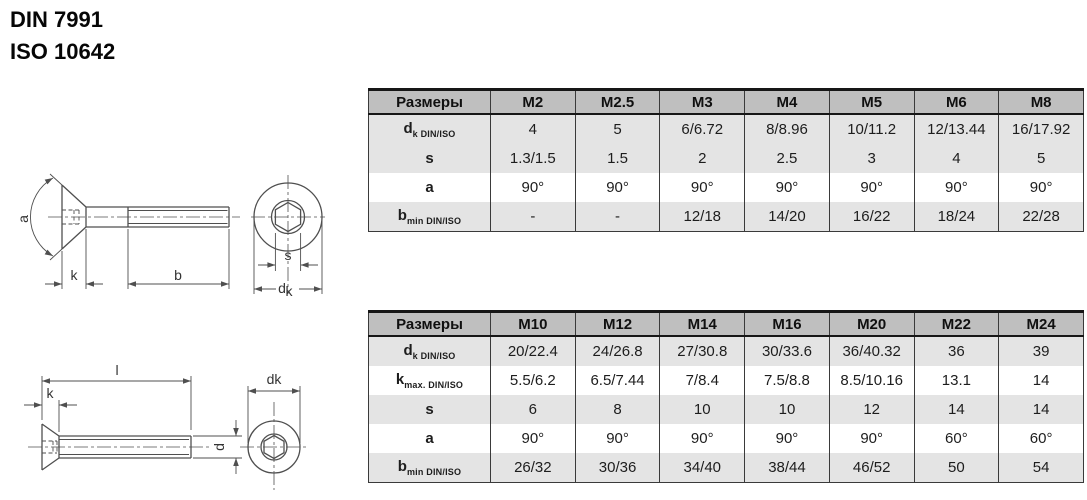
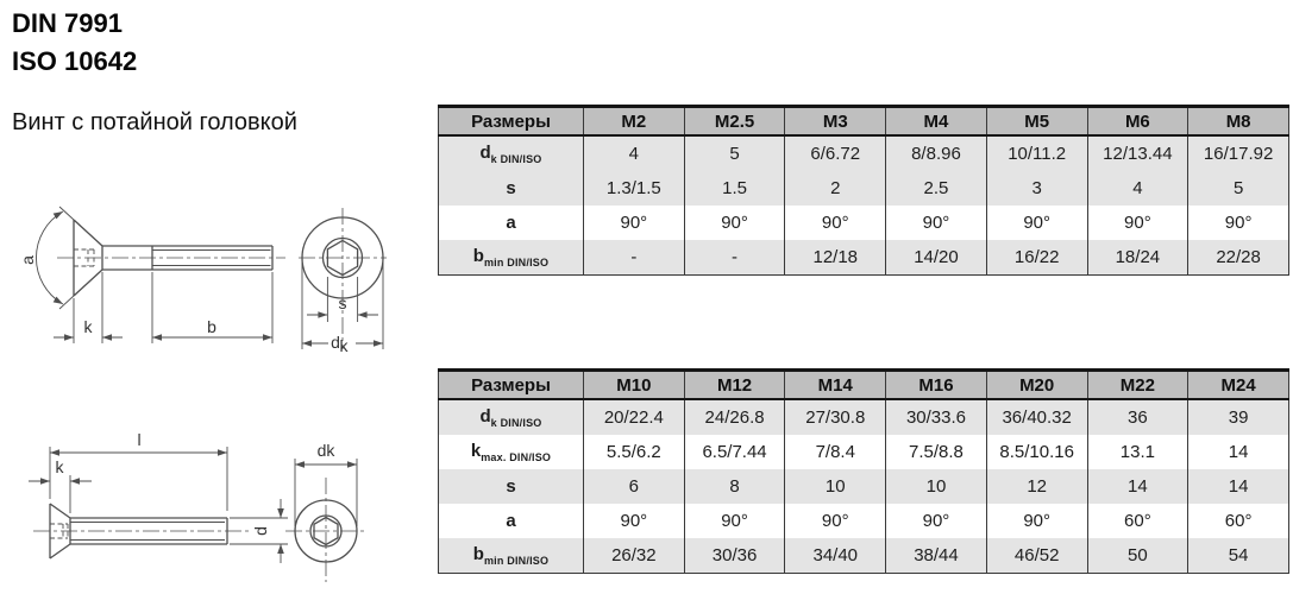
  DIN 7991
  ISO 10642
+ Винт с потайной головкой
  k
  b
  s
  d
  k
  l
  k
  dk
  Размеры	M2	M2.5	M3	M4	M5	M6	M8
  dk DIN/ISO	4	5	6/6.72	8/8.96	10/11.2	12/13.44	16/17.92
  s	1.3/1.5	1.5	2	2.5	3	4	5
  a	90°	90°	90°	90°	90°	90°	90°
  bmin DIN/ISO	-	-	12/18	14/20	16/22	18/24	22/28
  Размеры	M10	M12	M14	M16	M20	M22	M24
  dk DIN/ISO	20/22.4	24/26.8	27/30.8	30/33.6	36/40.32	36	39
  kmax. DIN/ISO	5.5/6.2	6.5/7.44	7/8.4	7.5/8.8	8.5/10.16	13.1	14
  s	6	8	10	10	12	14	14
  a	90°	90°	90°	90°	90°	60°	60°
  bmin DIN/ISO	26/32	30/36	34/40	38/44	46/52	50	54
